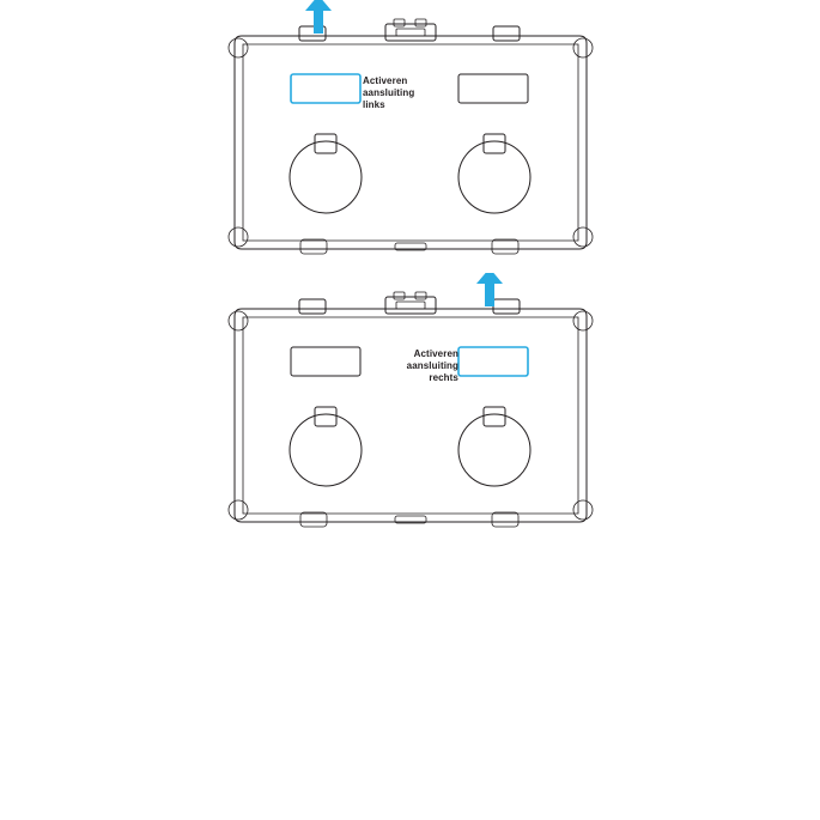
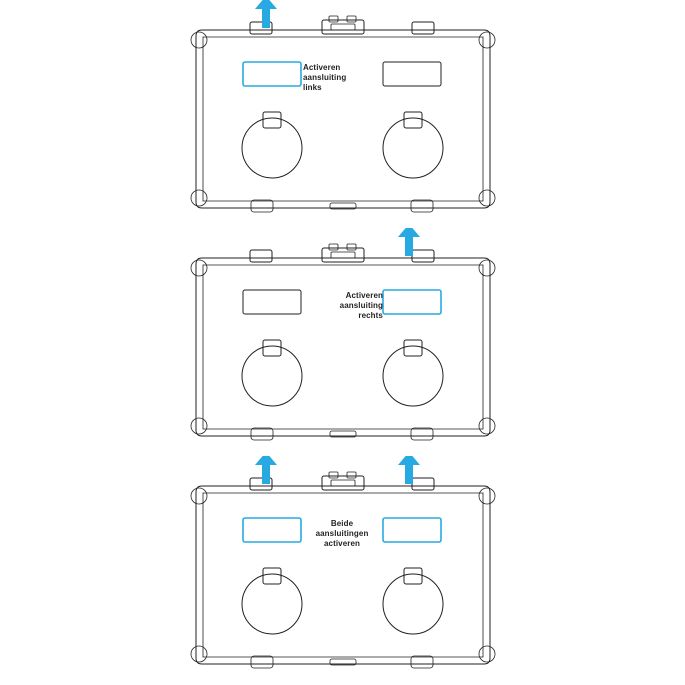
  Activeren
  aansluiting
  links
  Activeren
  aansluiting
  rechts
+ Beide
+ aansluitingen
+ activeren
